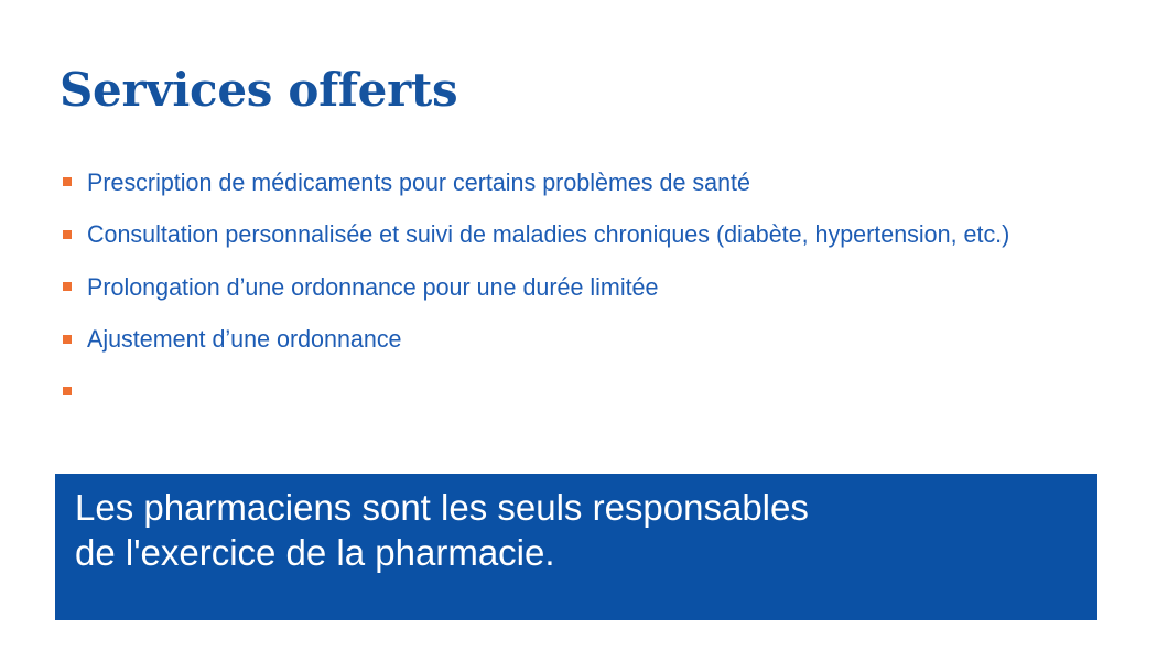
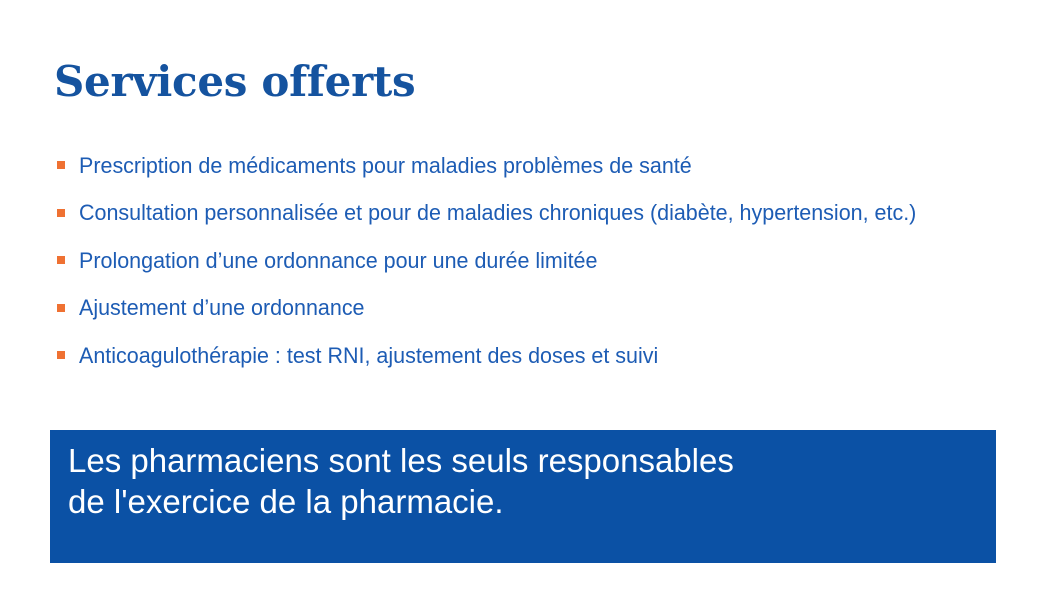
  Services offerts
- Prescription de médicaments pour certains problèmes de santé
+ Prescription de médicaments pour maladies problèmes de santé
- Consultation personnalisée et suivi de maladies chroniques (diabète, hypertension, etc.)
+ Consultation personnalisée et pour de maladies chroniques (diabète, hypertension, etc.)
  Prolongation d’une ordonnance pour une durée limitée
  Ajustement d’une ordonnance
+ Anticoagulothérapie : test RNI, ajustement des doses et suivi
  Les pharmaciens sont les seuls responsables
  de l'exercice de la pharmacie.
